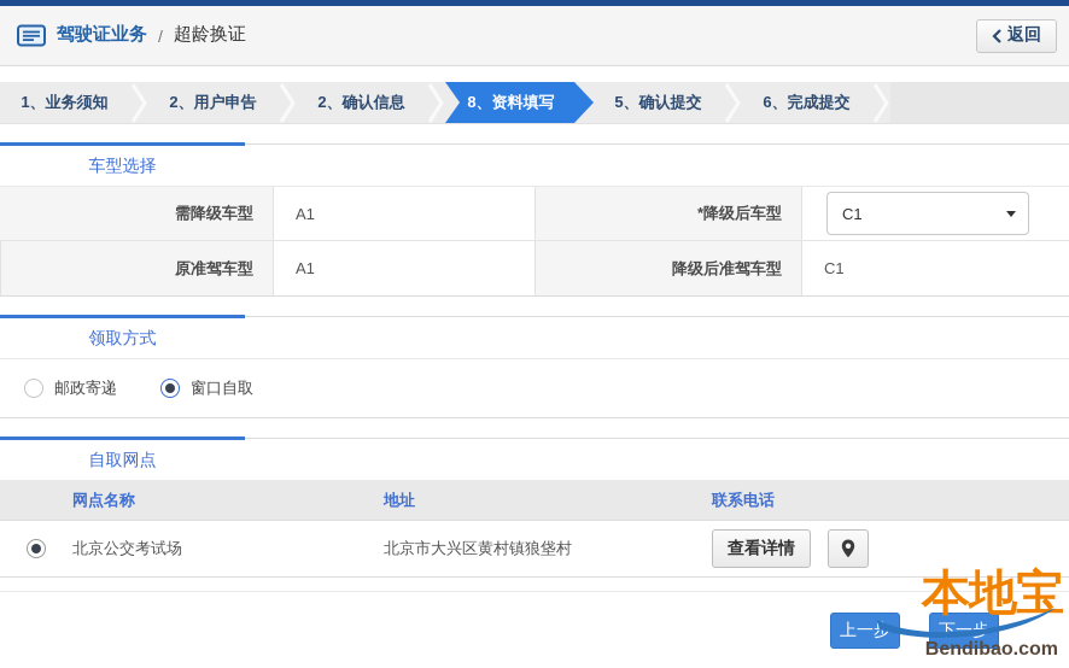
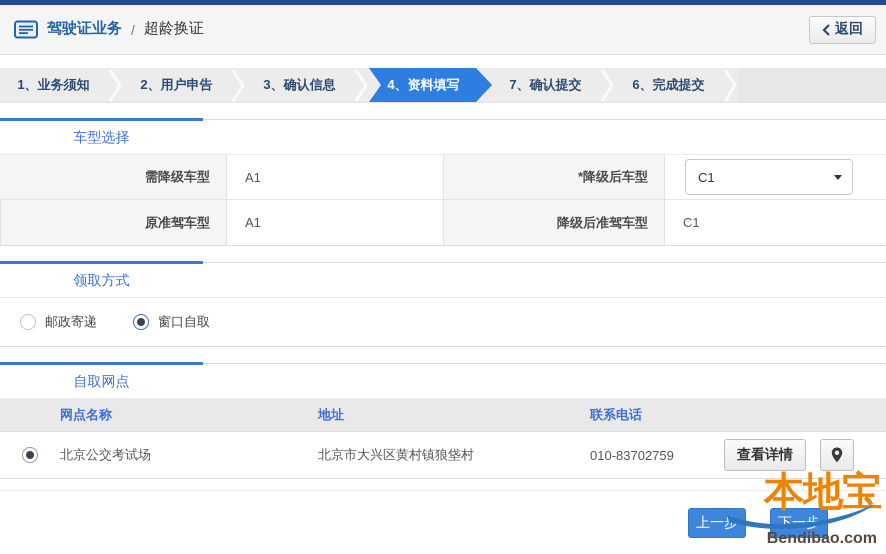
  驾驶证业务
  /
  超龄换证
  返回
  1、业务须知
  2、用户申告
- 2、确认信息
+ 3、确认信息
- 8、资料填写
+ 4、资料填写
- 5、确认提交
+ 7、确认提交
  6、完成提交
  车型选择
  需降级车型
  A1
  *降级后车型
  C1
  原准驾车型
  A1
  降级后准驾车型
  C1
  领取方式
  邮政寄递
  窗口自取
  自取网点
  网点名称
  地址
  联系电话
  北京公交考试场
  北京市大兴区黄村镇狼垡村
+ 010-83702759
  查看详情
  下一步
  本地宝
  Bendibao.com
